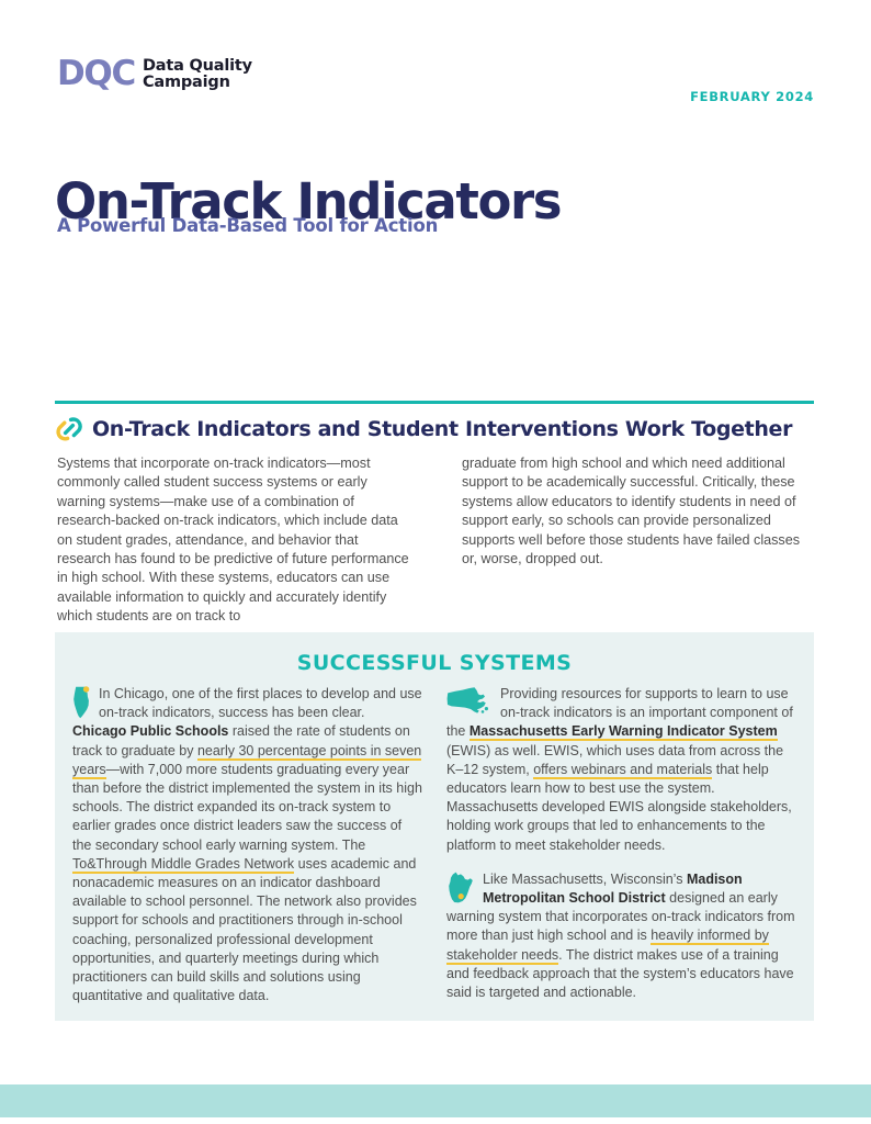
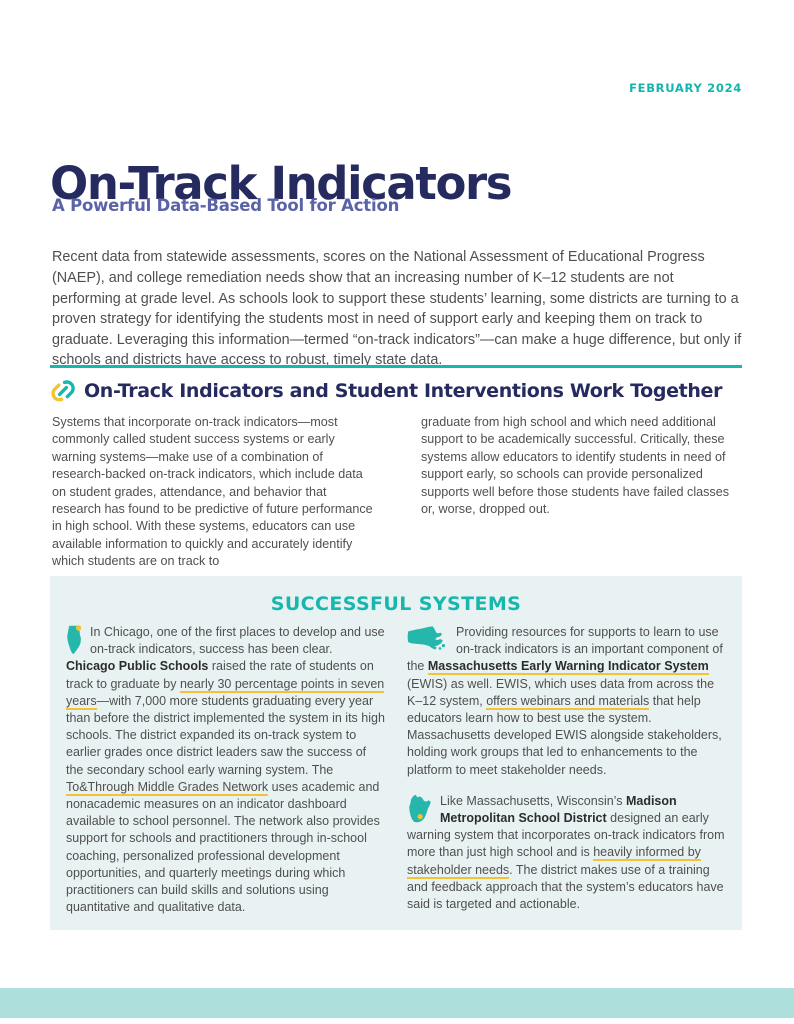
- DQC
- Data Quality
- Campaign
  FEBRUARY 2024
  On-Track Indicators
  A Powerful Data-Based Tool for Action
+ Recent data from statewide assessments, scores on the National Assessment of Educational Progress (NAEP), and college remediation needs show that an increasing number of K–12 students are not performing at grade level. As schools look to support these students’ learning, some districts are turning to a proven strategy for identifying the students most in need of support early and keeping them on track to graduate. Leveraging this information—termed “on-track indicators”—can make a huge difference, but only if schools and districts have access to robust, timely state data.
  On-Track Indicators and Student Interventions Work Together
  Systems that incorporate on-track indicators—most commonly called student success systems or early warning systems—make use of a combination of research-backed on-track indicators, which include data on student grades, attendance, and behavior that research has found to be predictive of future performance in high school. With these systems, educators can use available information to quickly and accurately identify which students are on track to
  graduate from high school and which need additional support to be academically successful. Critically, these systems allow educators to identify students in need of support early, so schools can provide personalized supports well before those students have failed classes or, worse, dropped out.
  SUCCESSFUL SYSTEMS
  In Chicago, one of the first places to develop and use on-track indicators, success has been clear. Chicago Public Schools raised the rate of students on track to graduate by nearly 30 percentage points in seven years—with 7,000 more students graduating every year than before the district implemented the system in its high schools. The district expanded its on-track system to earlier grades once district leaders saw the success of the secondary school early warning system. The To&Through Middle Grades Network uses academic and nonacademic measures on an indicator dashboard available to school personnel. The network also provides support for schools and practitioners through in-school coaching, personalized professional development opportunities, and quarterly meetings during which practitioners can build skills and solutions using quantitative and qualitative data.
  Providing resources for supports to learn to use on-track indicators is an important component of the Massachusetts Early Warning Indicator System (EWIS) as well. EWIS, which uses data from across the K–12 system, offers webinars and materials that help educators learn how to best use the system. Massachusetts developed EWIS alongside stakeholders, holding work groups that led to enhancements to the platform to meet stakeholder needs.
  Like Massachusetts, Wisconsin’s Madison Metropolitan School District designed an early warning system that incorporates on-track indicators from more than just high school and is heavily informed by stakeholder needs. The district makes use of a training and feedback approach that the system’s educators have said is targeted and actionable.
